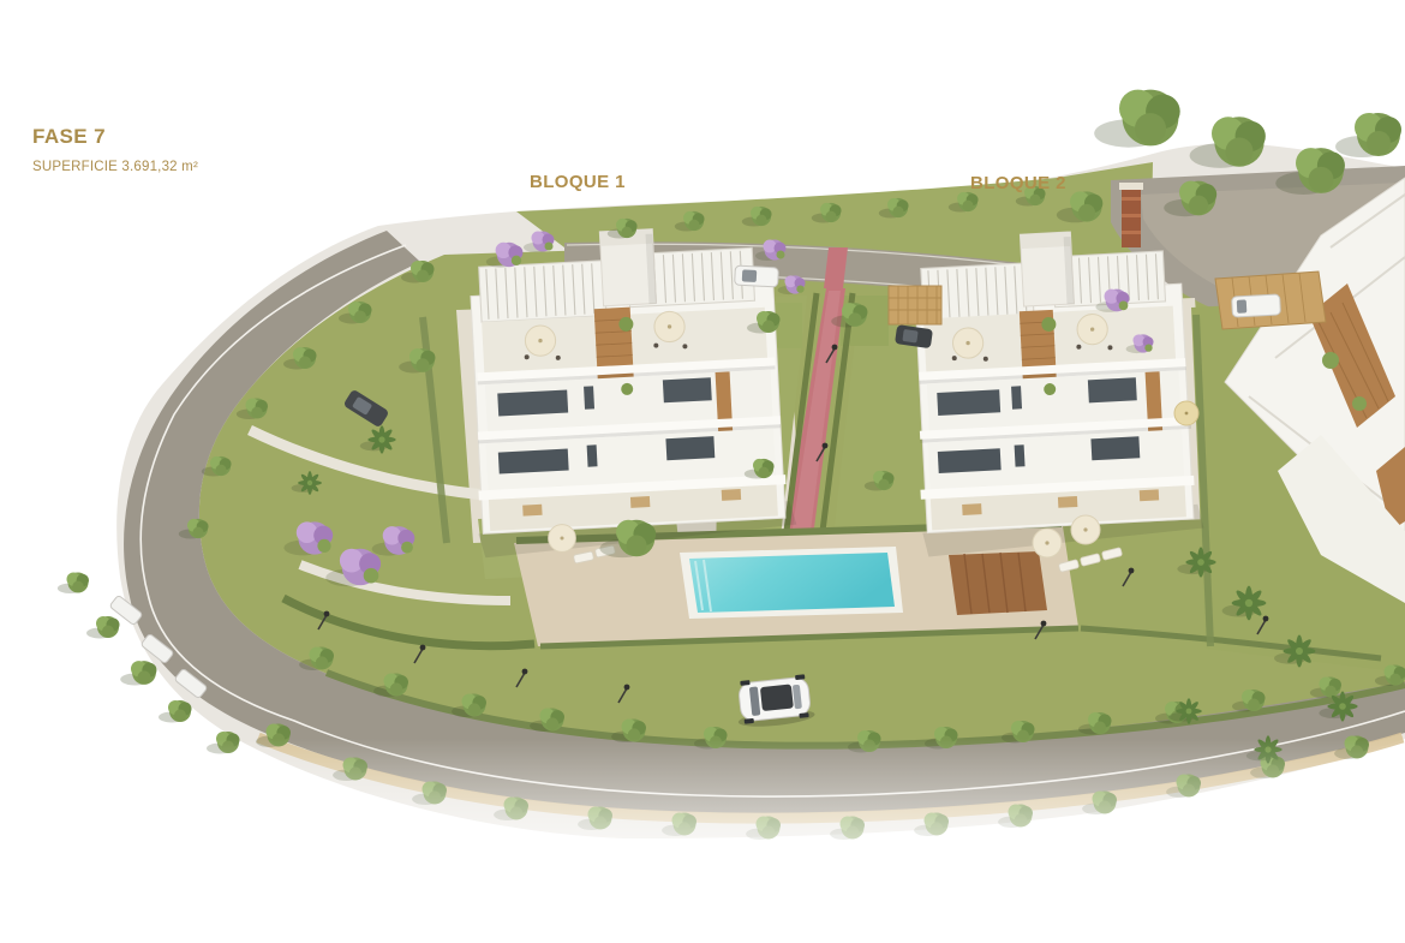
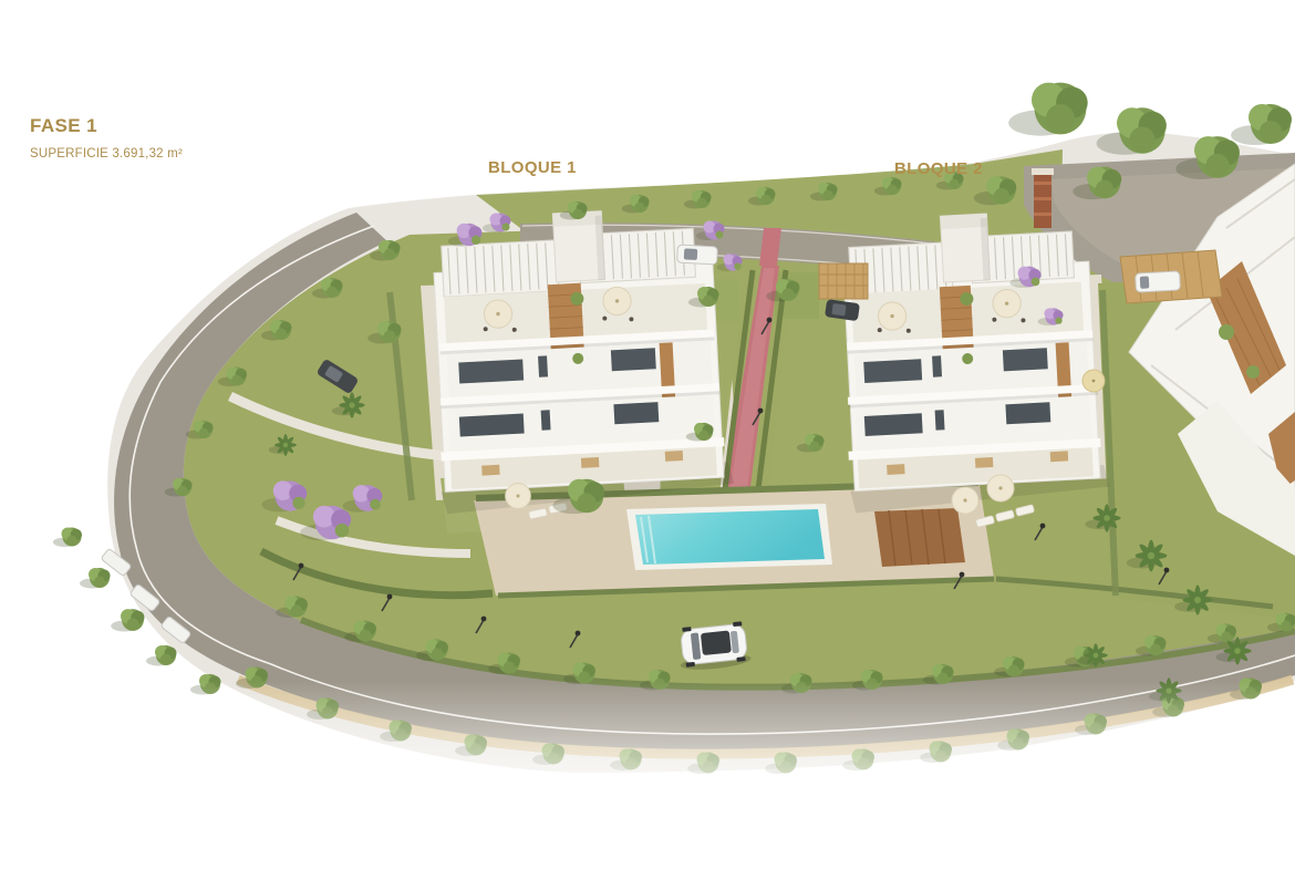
- FASE 7
+ FASE 1
  SUPERFICIE 3.691,32 m²
  BLOQUE 1
  BLOQUE 2
